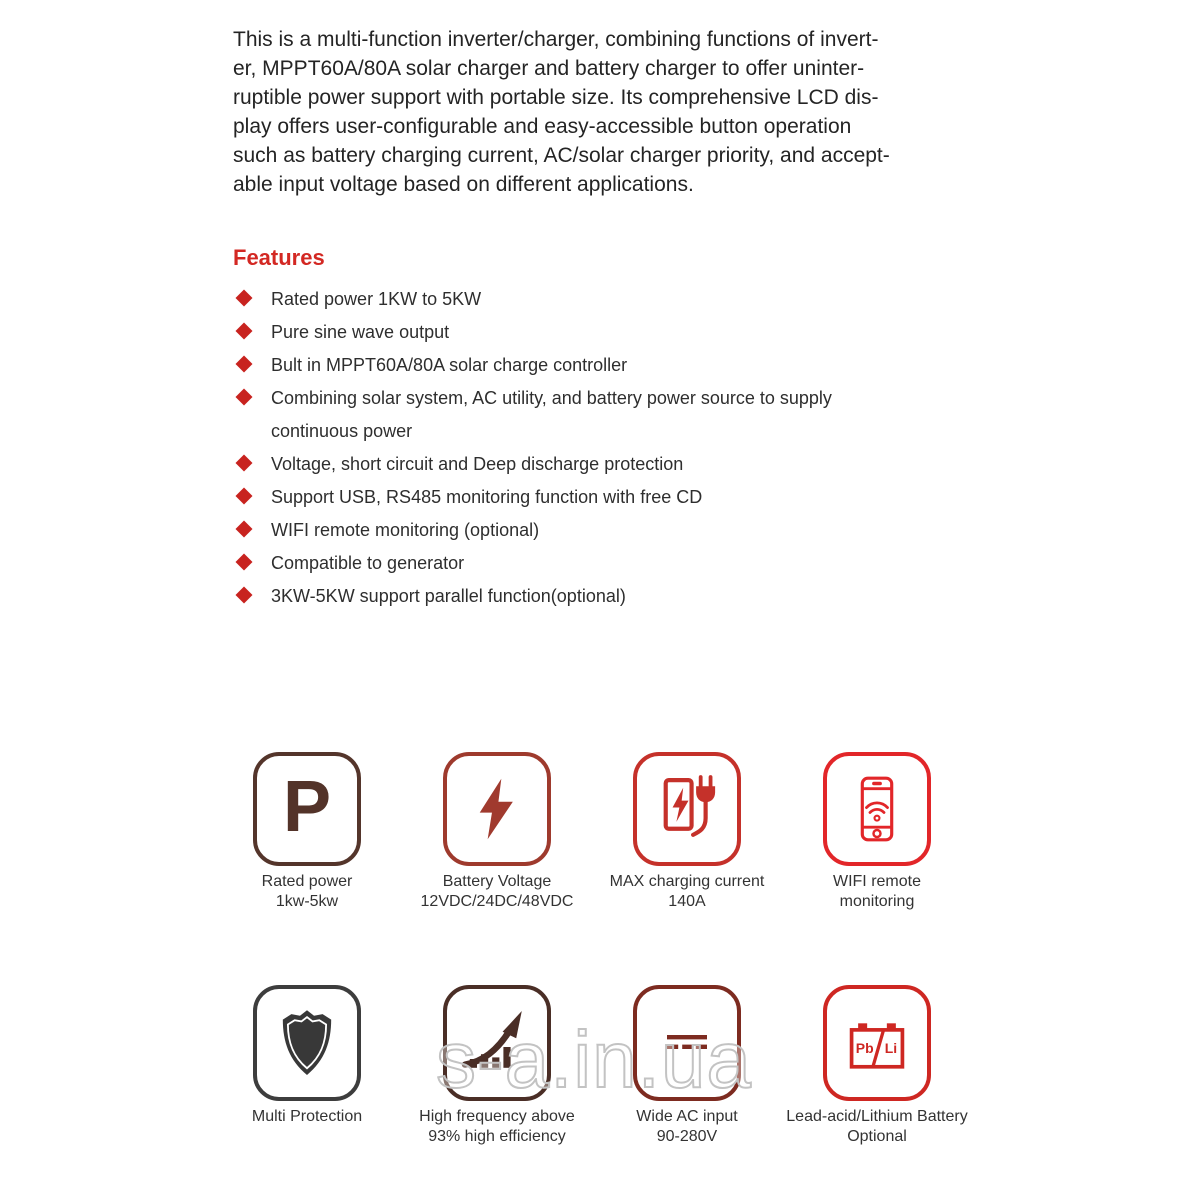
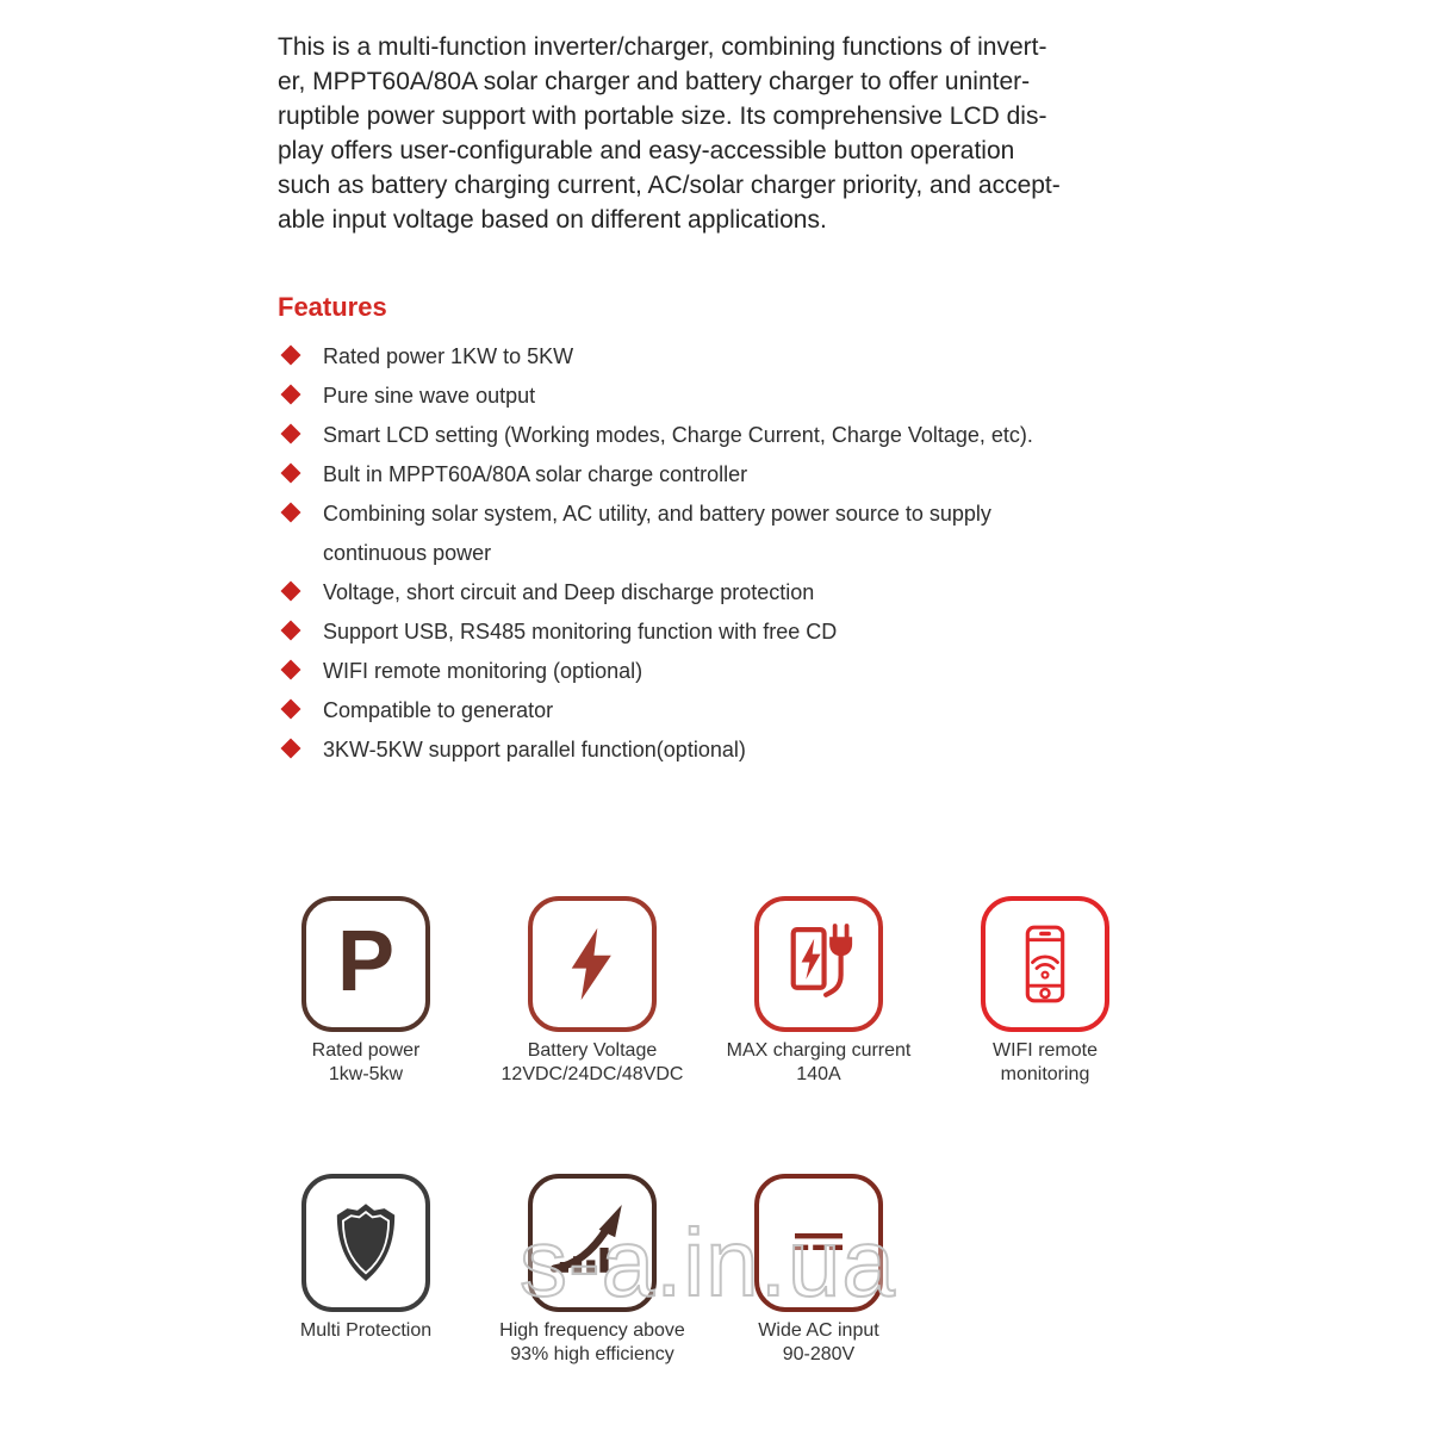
  This is a multi-function inverter/charger, combining functions of invert-
  er, MPPT60A/80A solar charger and battery charger to offer uninter-
  ruptible power support with portable size. Its comprehensive LCD dis-
  play offers user-configurable and easy-accessible button operation
  such as battery charging current, AC/solar charger priority, and accept-
  able input voltage based on different applications.
  Features
  Rated power 1KW to 5KW
  Pure sine wave output
+ Smart LCD setting (Working modes, Charge Current, Charge Voltage, etc).
  Bult in MPPT60A/80A solar charge controller
  Combining solar system, AC utility, and battery power source to supply
  continuous power
  Voltage, short circuit and Deep discharge protection
  Support USB, RS485 monitoring function with free CD
  WIFI remote monitoring (optional)
  Compatible to generator
  3KW-5KW support parallel function(optional)
  P
  Rated power
  1kw-5kw
  Battery Voltage
  12VDC/24DC/48VDC
  MAX charging current
  140A
  WIFI remote
  monitoring
  Multi Protection
  High frequency above
  93% high efficiency
  Wide AC input
  90-280V
- Pb
- Li
- Lead-acid/Lithium Battery
- Optional
  s-a.in.ua
